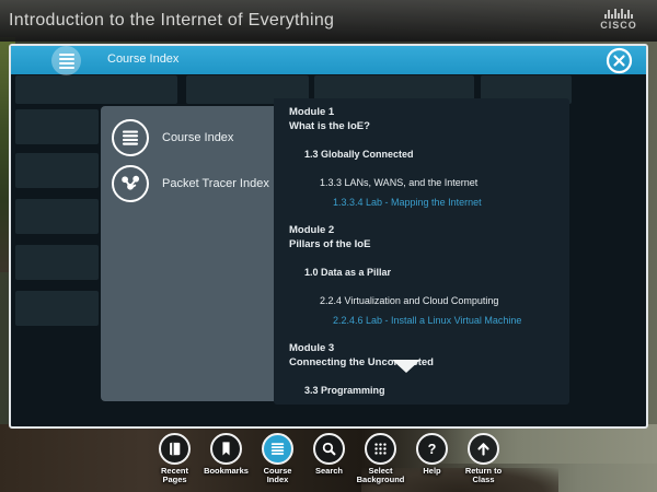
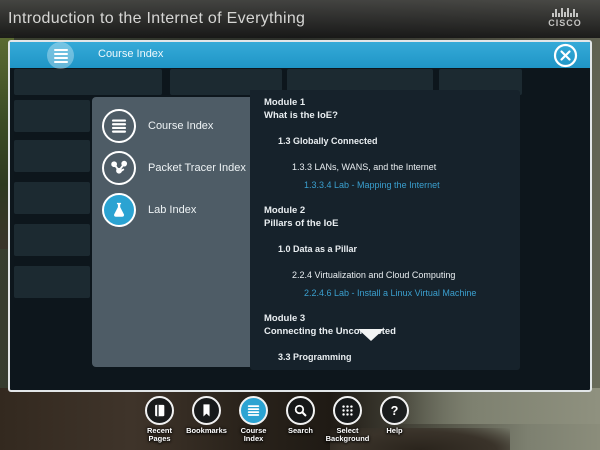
  Introduction to the Internet of Everything
  CISCO
  Course Index
  Course Index
  Packet Tracer Index
+ Lab Index
  Module 1
  What is the IoE?
  1.3 Globally Connected
  1.3.3 LANs, WANS, and the Internet
  1.3.3.4 Lab - Mapping the Internet
  Module 2
  Pillars of the IoE
  1.0 Data as a Pillar
  2.2.4 Virtualization and Cloud Computing
  2.2.4.6 Lab - Install a Linux Virtual Machine
  Module 3
  Connecting the Unconnected
  3.3 Programming
  Recent Pages
  Bookmarks
  Course Index
  Search
  Select Background
  ?
  Help
- Return to Class
